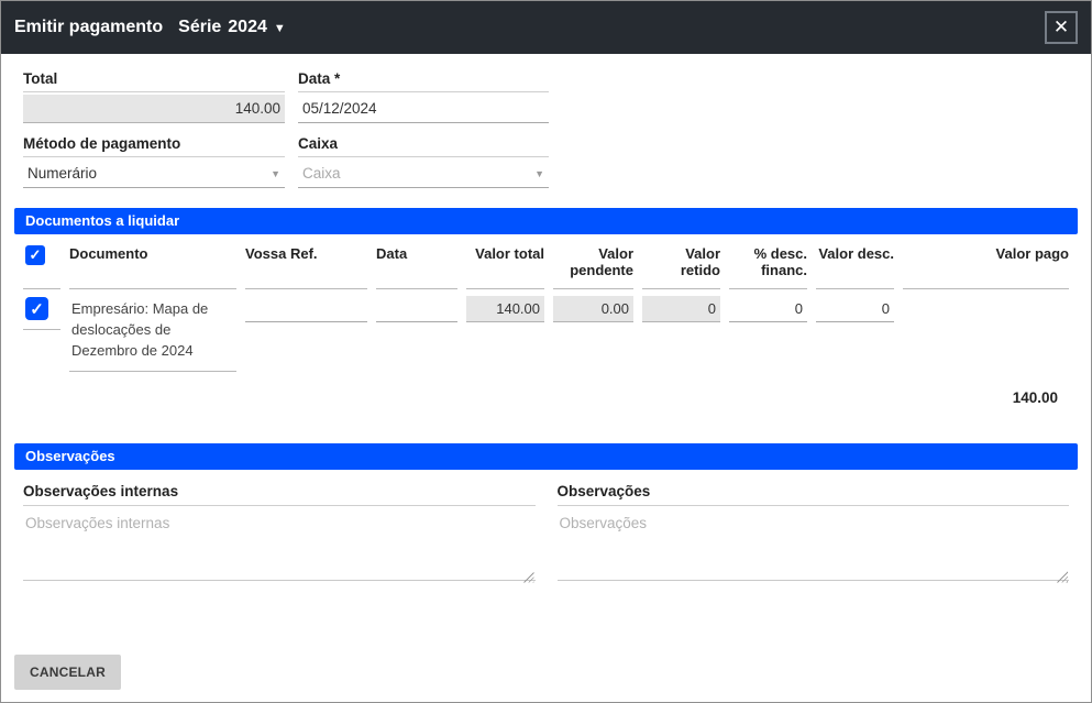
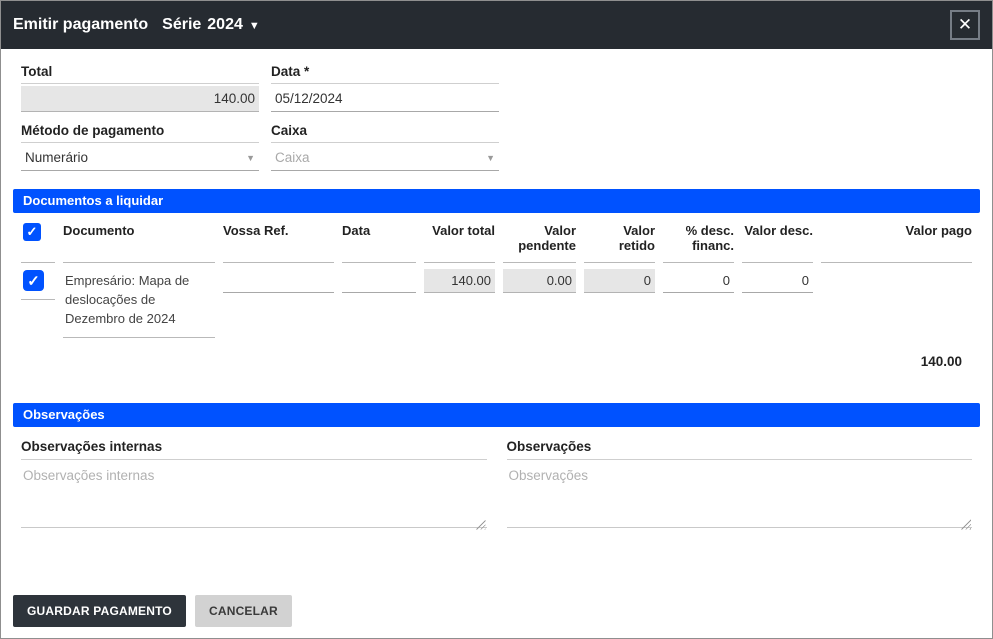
  Emitir pagamento
  Série
  2024
  ▼
  ✕
  Total
  140.00
  Data *
  05/12/2024
  Método de pagamento
  Numerário
  ▼
  Caixa
  Caixa
  ▼
  Documentos a liquidar
  ✓
  Documento
  Vossa Ref.
  Data
  Valor total
  Valor pendente
  Valor retido
  % desc. financ.
  Valor desc.
  Valor pago
  ✓
  Empresário: Mapa de deslocações de Dezembro de 2024
  140.00
  0.00
  0
  0
  0
  140.00
  Observações
  Observações internas
  Observações internas
  Observações
  Observações
+ GUARDAR PAGAMENTO
  CANCELAR
